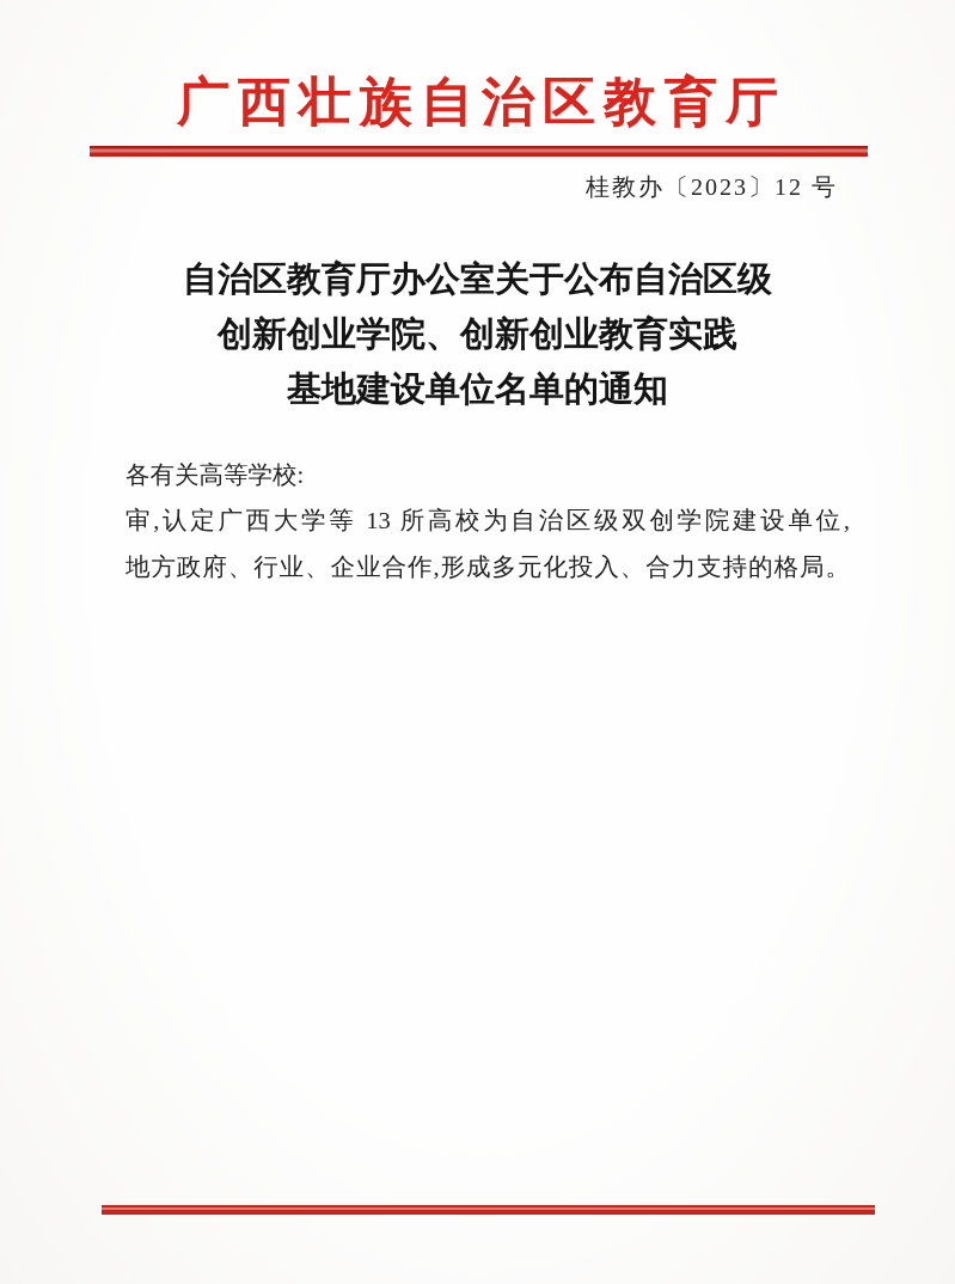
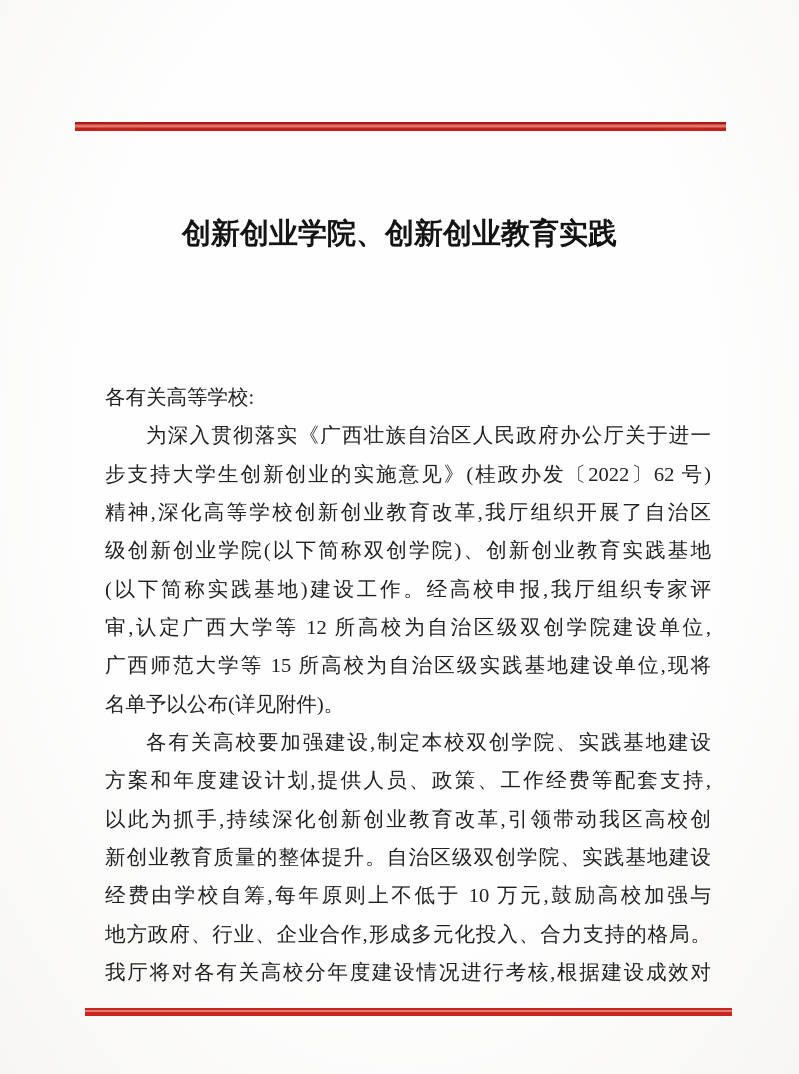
- 广西壮族自治区教育厅
- 桂教办〔2023〕12 号
- 自治区教育厅办公室关于公布自治区级
  创新创业学院、创新创业教育实践
- 基地建设单位名单的通知
  各有关高等学校:
+ 为深入贯彻落实《广西壮族自治区人民政府办公厅关于进一
+ 步支持大学生创新创业的实施意见》(桂政办发〔2022〕62 号)
+ 精神,深化高等学校创新创业教育改革,我厅组织开展了自治区
+ 级创新创业学院(以下简称双创学院)、创新创业教育实践基地
+ (以下简称实践基地)建设工作。经高校申报,我厅组织专家评
- 审,认定广西大学等 13 所高校为自治区级双创学院建设单位,
+ 审,认定广西大学等 12 所高校为自治区级双创学院建设单位,
+ 广西师范大学等 15 所高校为自治区级实践基地建设单位,现将
+ 名单予以公布(详见附件)。
+ 各有关高校要加强建设,制定本校双创学院、实践基地建设
+ 方案和年度建设计划,提供人员、政策、工作经费等配套支持,
+ 以此为抓手,持续深化创新创业教育改革,引领带动我区高校创
+ 新创业教育质量的整体提升。自治区级双创学院、实践基地建设
+ 经费由学校自筹,每年原则上不低于 10 万元,鼓励高校加强与
  地方政府、行业、企业合作,形成多元化投入、合力支持的格局。
+ 我厅将对各有关高校分年度建设情况进行考核,根据建设成效对
